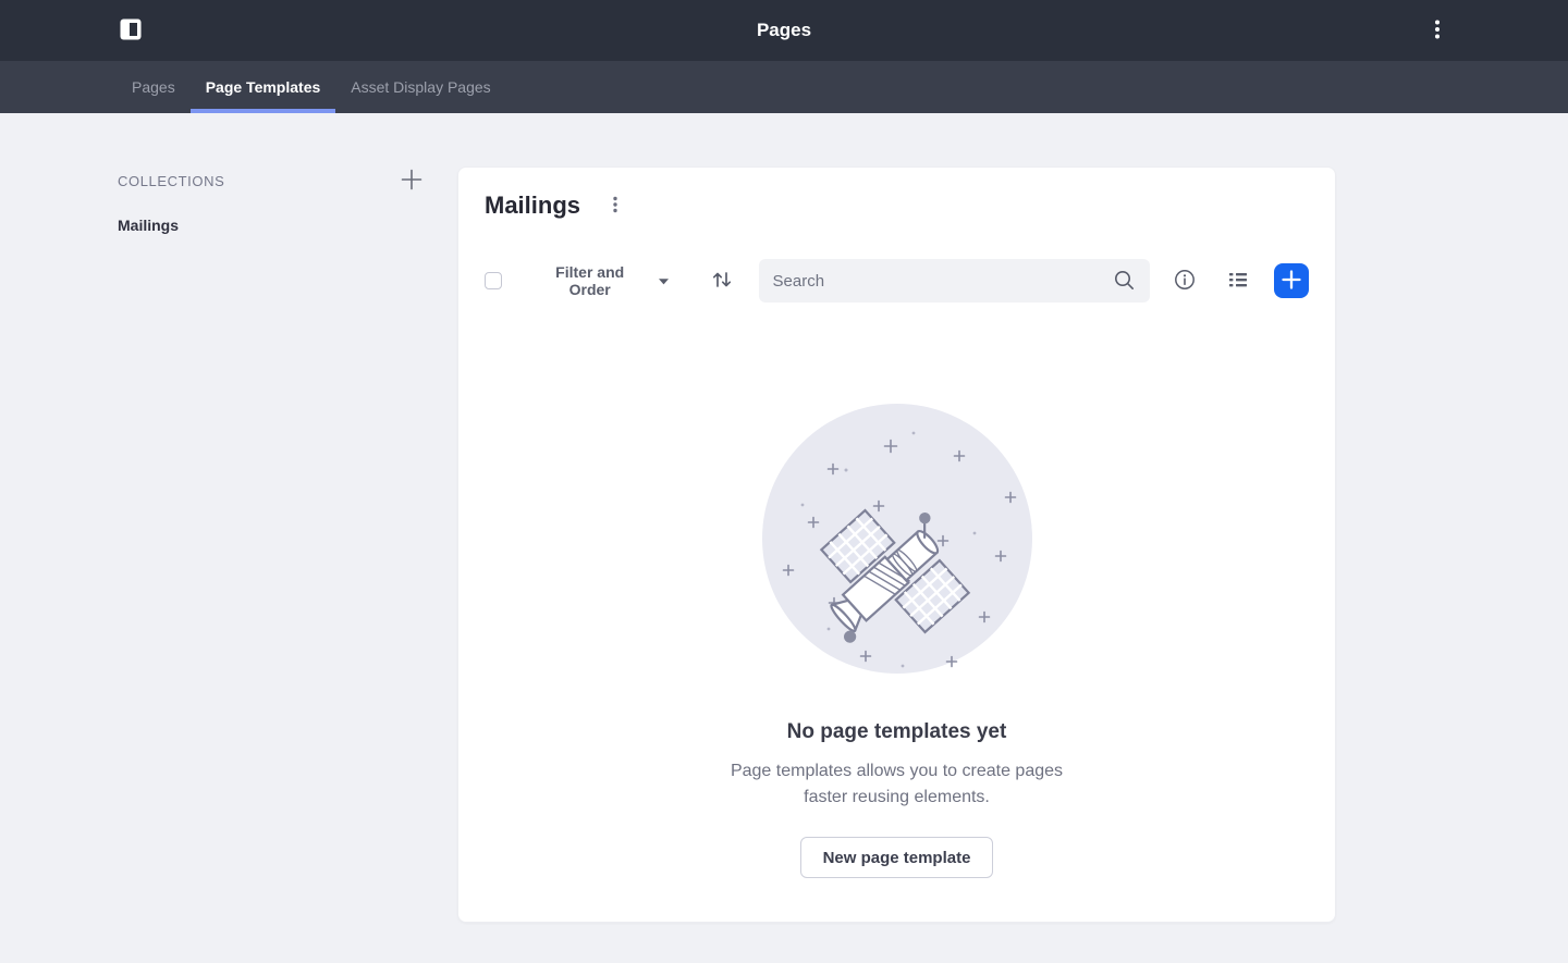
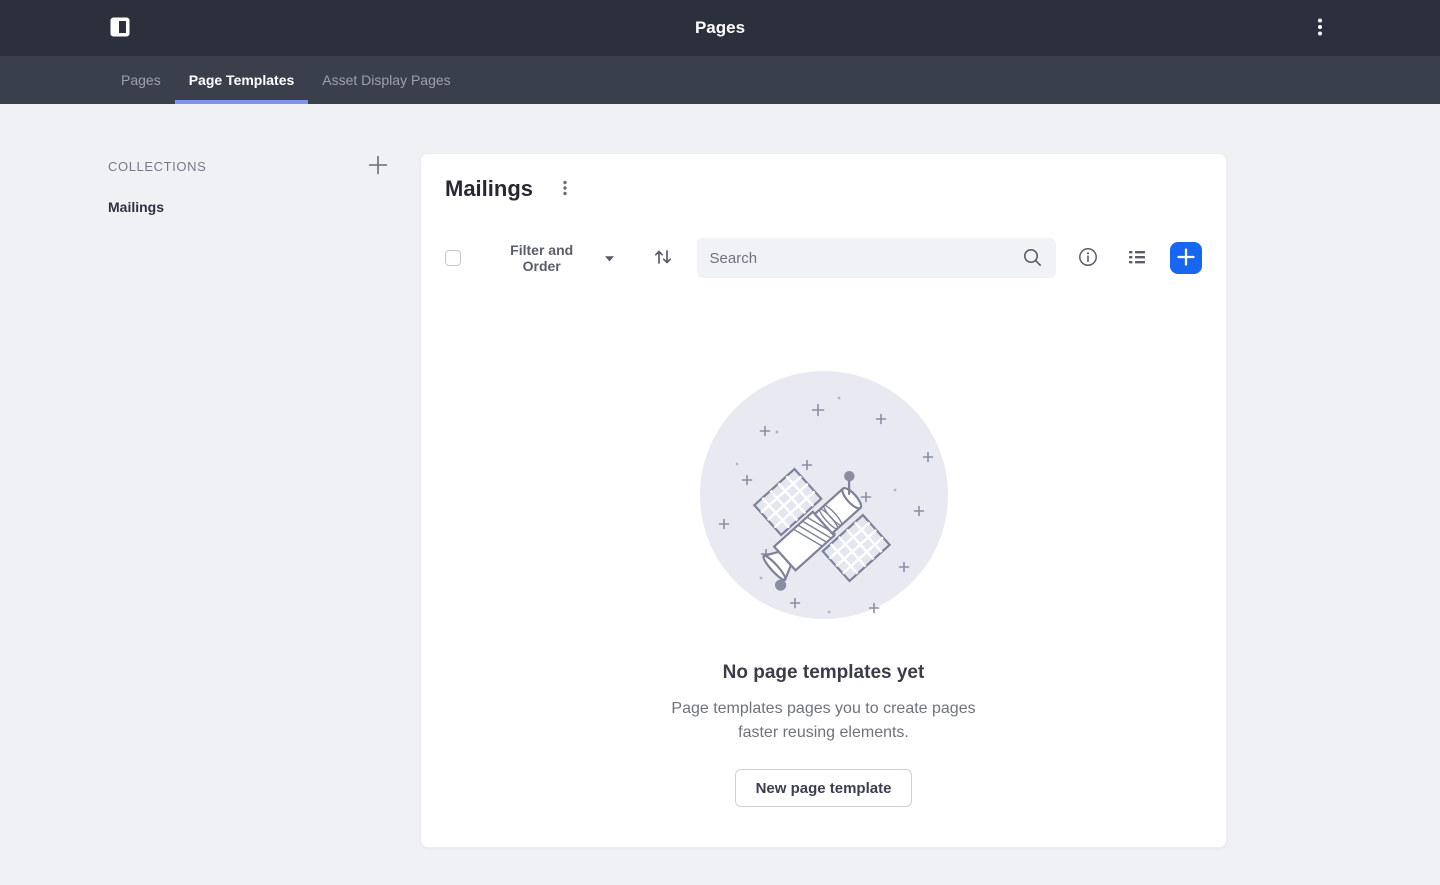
  Pages
  Pages
  Page Templates
  Asset Display Pages
  COLLECTIONS
  Mailings
  Mailings
  Filter and Order
  Search
  No page templates yet
- Page templates allows you to create pages
+ Page templates pages you to create pages
  faster reusing elements.
  New page template
